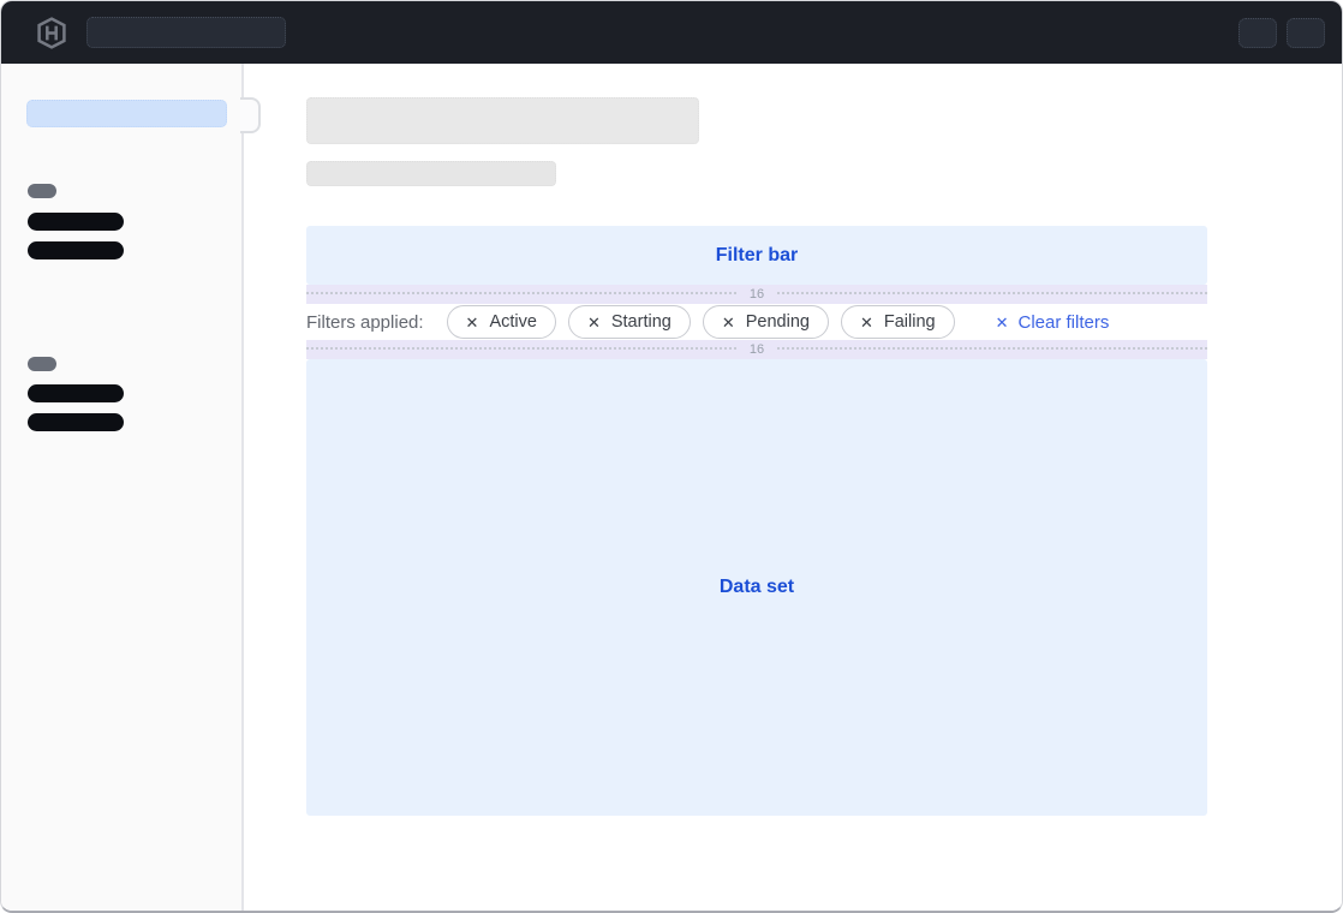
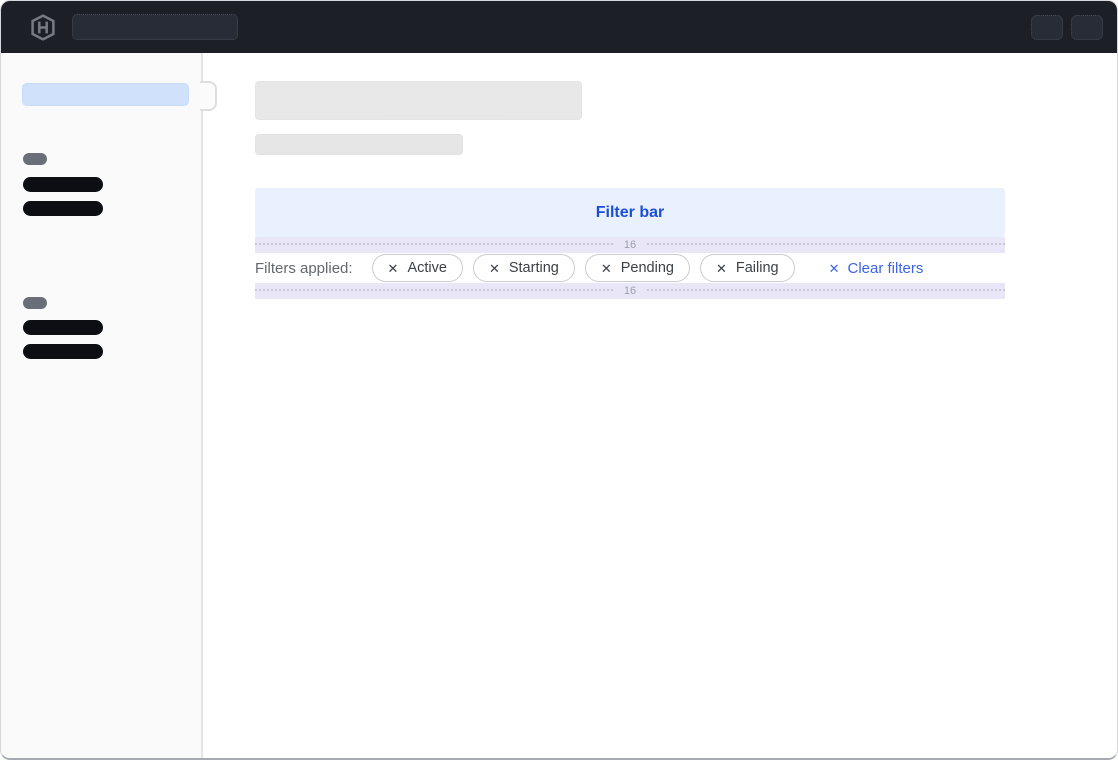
  Filter bar
  16
  Filters applied:
  ✕
  Active
  ✕
  Starting
  ✕
  Pending
  ✕
  Failing
  ✕
  Clear filters
  16
- Data set
